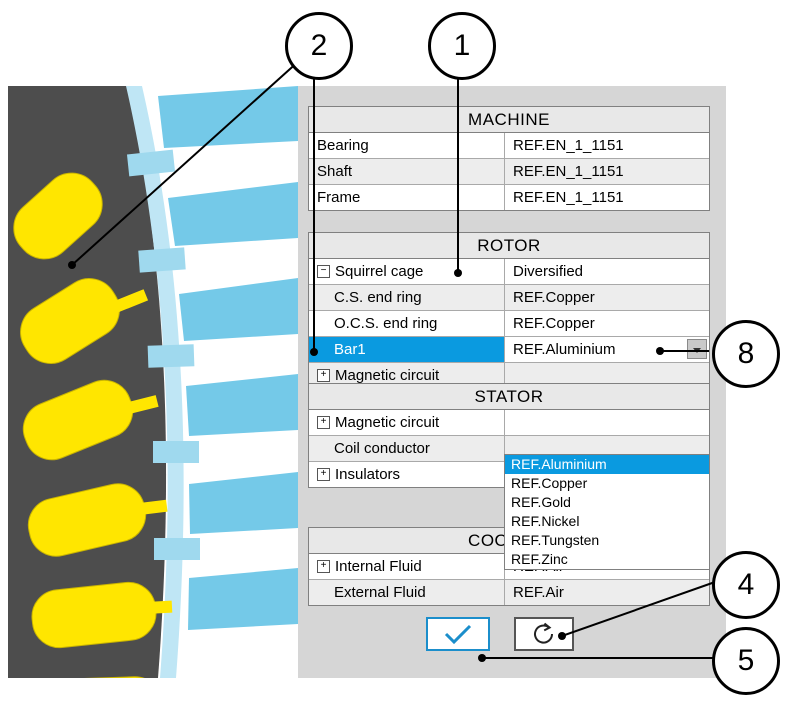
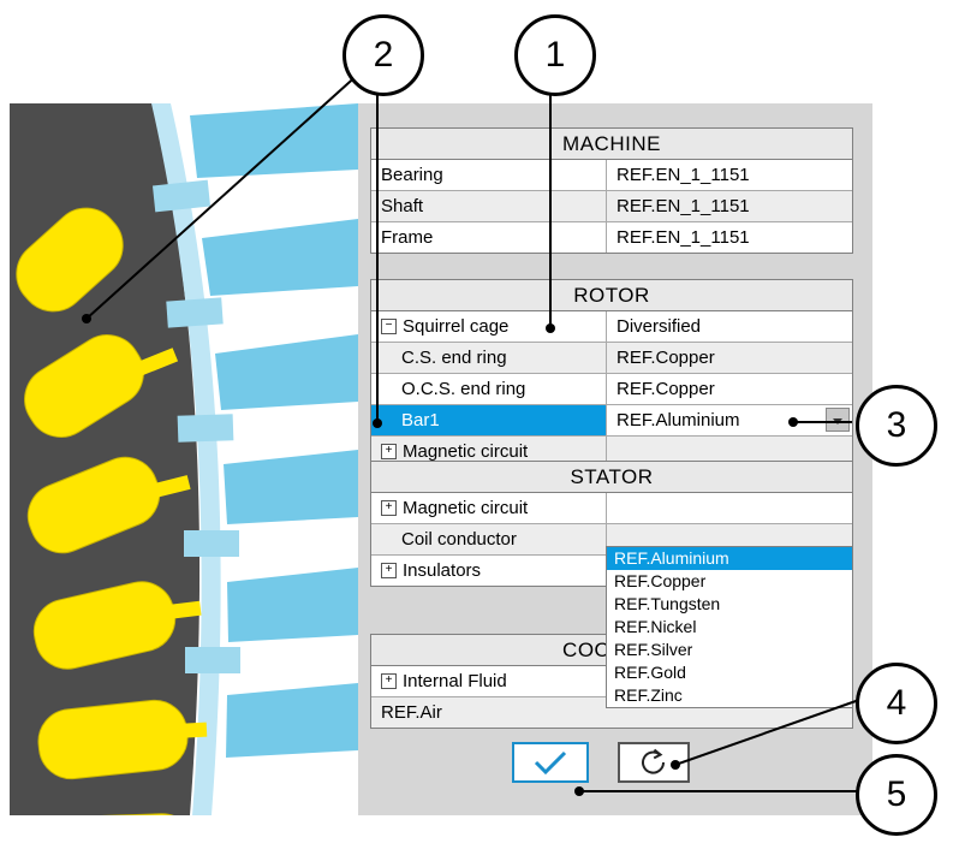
  MACHINE
  Bearing
  REF.EN_1_1151
  Shaft
  REF.EN_1_1151
  Frame
  REF.EN_1_1151
  ROTOR
  −
  Squirrel cage
  Diversified
  C.S. end ring
  REF.Copper
  O.C.S. end ring
  REF.Copper
  Bar1
  REF.Aluminium
  +
  Magnetic circuit
  STATOR
  +
  Magnetic circuit
  Coil conductor
  +
  Insulators
  +
  Internal Fluid
- External Fluid
  REF.Air
  REF.Aluminium
  REF.Copper
- REF.Gold
+ REF.Tungsten
  REF.Nickel
+ REF.Silver
- REF.Tungsten
+ REF.Gold
  REF.Zinc
  2
  1
- 8
+ 3
  4
  5
